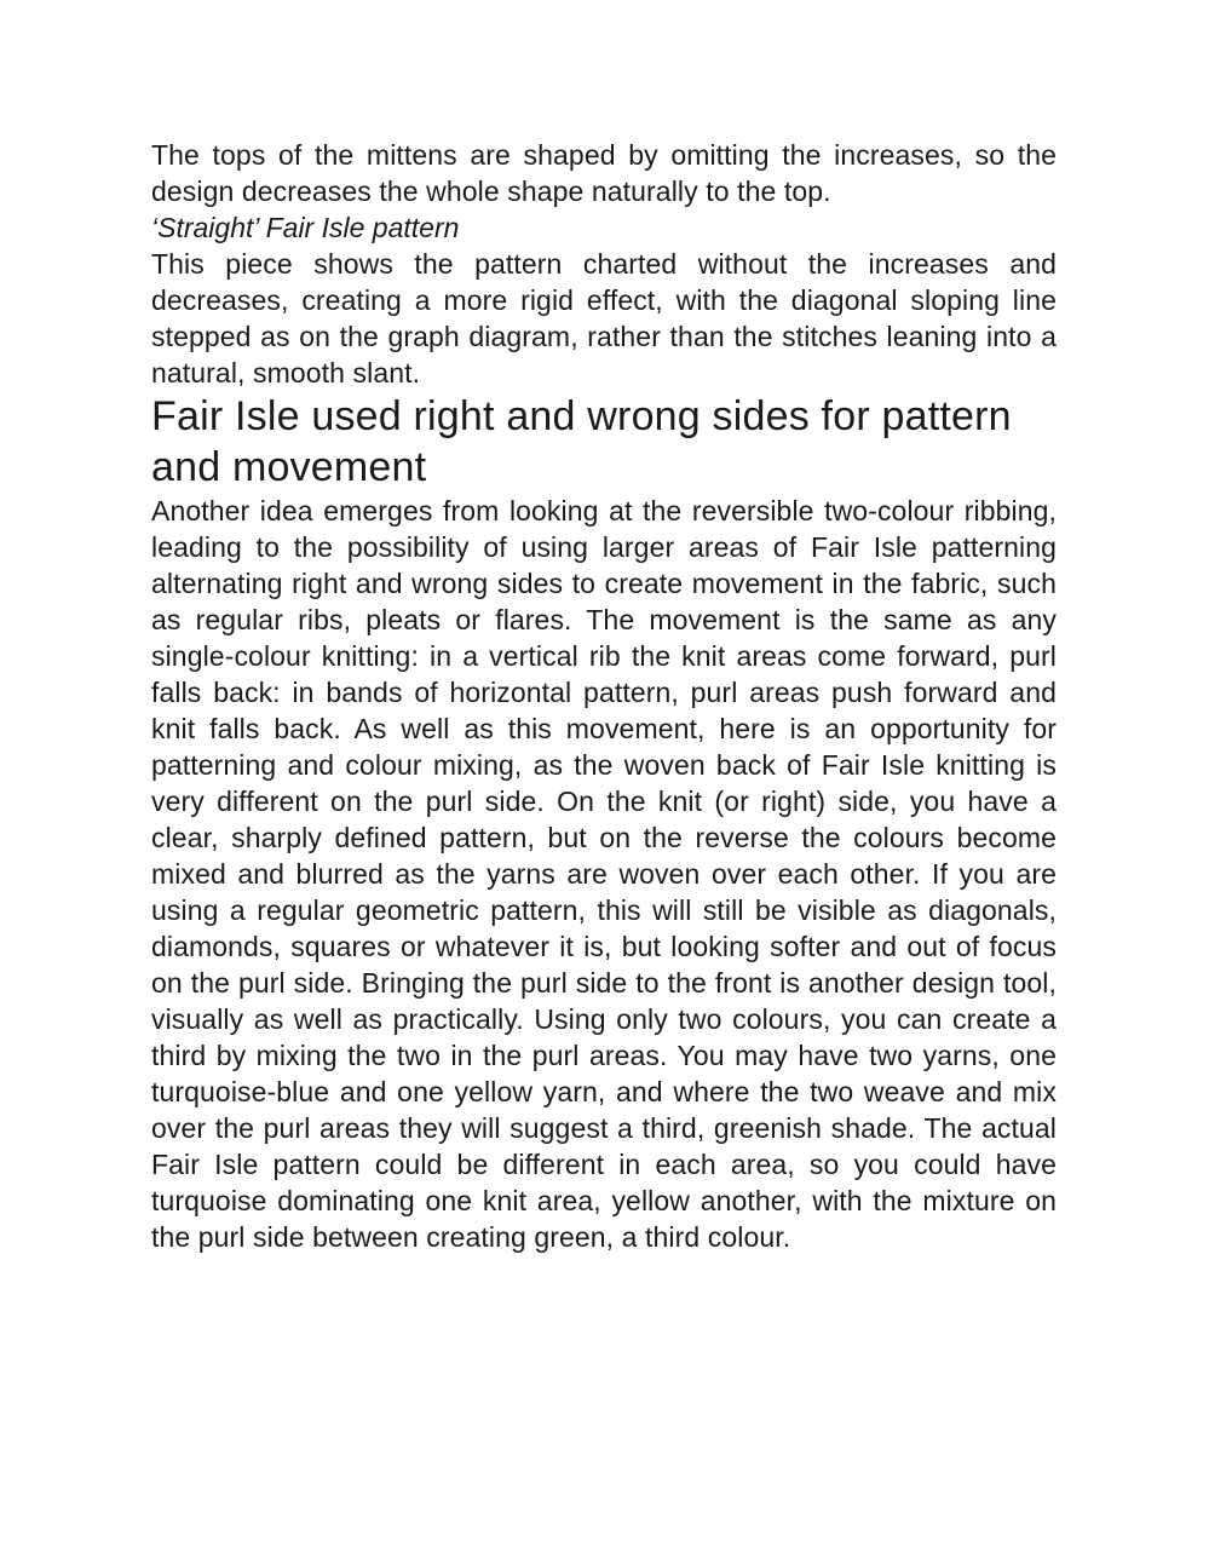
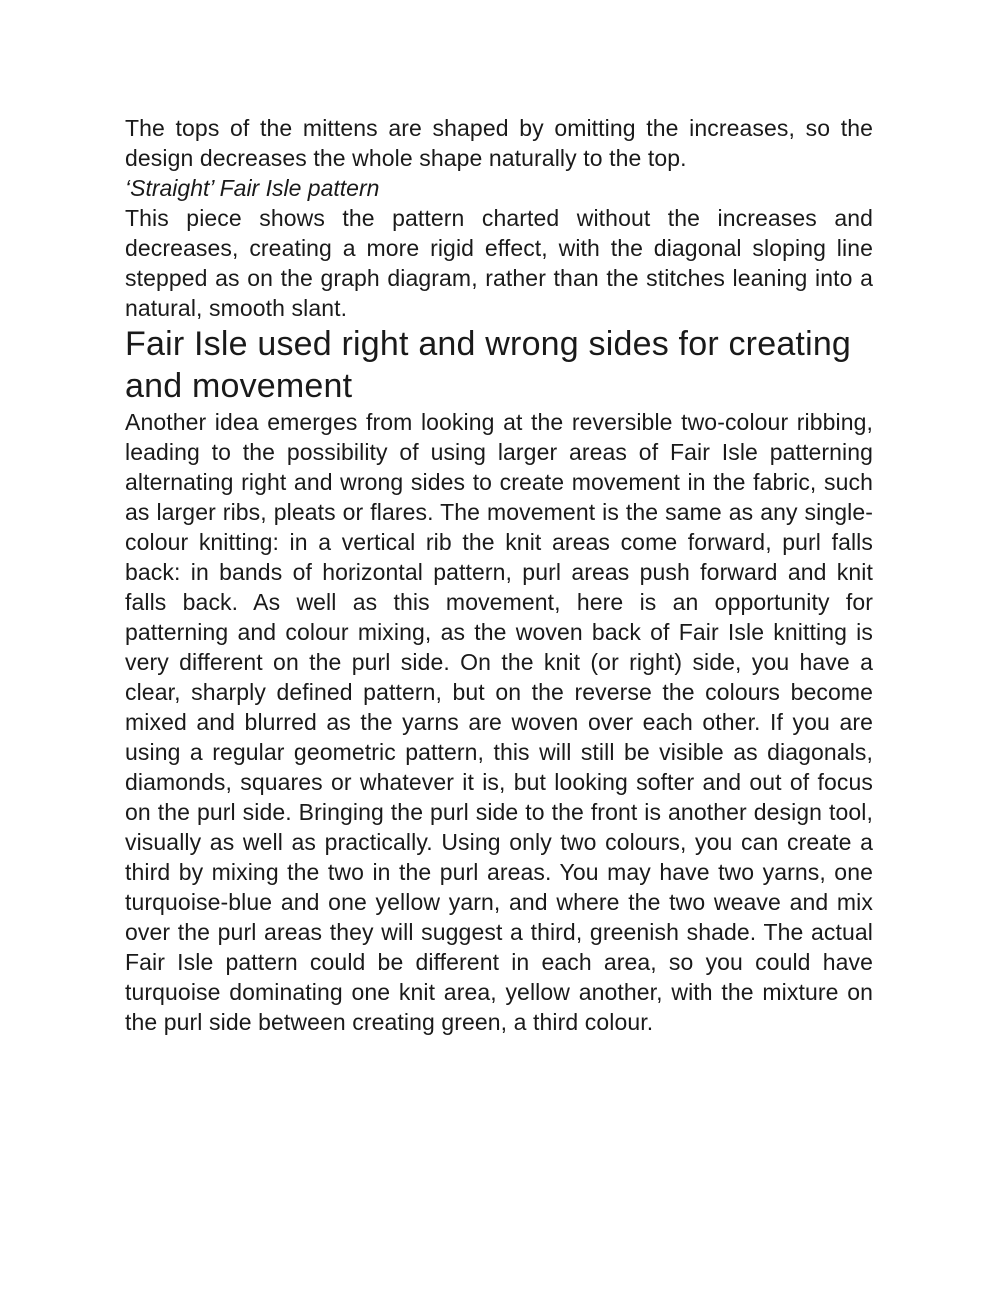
  The tops of the mittens are shaped by omitting the increases, so the design decreases the whole shape naturally to the top.
  ‘Straight’ Fair Isle pattern
  This piece shows the pattern charted without the increases and decreases, creating a more rigid effect, with the diagonal sloping line stepped as on the graph diagram, rather than the stitches leaning into a natural, smooth slant.
- Fair Isle used right and wrong sides for pattern and movement
+ Fair Isle used right and wrong sides for creating and movement
- Another idea emerges from looking at the reversible two-colour ribbing, leading to the possibility of using larger areas of Fair Isle patterning alternating right and wrong sides to create movement in the fabric, such as regular ribs, pleats or flares. The movement is the same as any single-colour knitting: in a vertical rib the knit areas come forward, purl falls back: in bands of horizontal pattern, purl areas push forward and knit falls back. As well as this movement, here is an opportunity for patterning and colour mixing, as the woven back of Fair Isle knitting is very different on the purl side. On the knit (or right) side, you have a clear, sharply defined pattern, but on the reverse the colours become mixed and blurred as the yarns are woven over each other. If you are using a regular geometric pattern, this will still be visible as diagonals, diamonds, squares or whatever it is, but looking softer and out of focus on the purl side. Bringing the purl side to the front is another design tool, visually as well as practically. Using only two colours, you can create a third by mixing the two in the purl areas. You may have two yarns, one turquoise-blue and one yellow yarn, and where the two weave and mix over the purl areas they will suggest a third, greenish shade. The actual Fair Isle pattern could be different in each area, so you could have turquoise dominating one knit area, yellow another, with the mixture on the purl side between creating green, a third colour.
+ Another idea emerges from looking at the reversible two-colour ribbing, leading to the possibility of using larger areas of Fair Isle patterning alternating right and wrong sides to create movement in the fabric, such as larger ribs, pleats or flares. The movement is the same as any single-colour knitting: in a vertical rib the knit areas come forward, purl falls back: in bands of horizontal pattern, purl areas push forward and knit falls back. As well as this movement, here is an opportunity for patterning and colour mixing, as the woven back of Fair Isle knitting is very different on the purl side. On the knit (or right) side, you have a clear, sharply defined pattern, but on the reverse the colours become mixed and blurred as the yarns are woven over each other. If you are using a regular geometric pattern, this will still be visible as diagonals, diamonds, squares or whatever it is, but looking softer and out of focus on the purl side. Bringing the purl side to the front is another design tool, visually as well as practically. Using only two colours, you can create a third by mixing the two in the purl areas. You may have two yarns, one turquoise-blue and one yellow yarn, and where the two weave and mix over the purl areas they will suggest a third, greenish shade. The actual Fair Isle pattern could be different in each area, so you could have turquoise dominating one knit area, yellow another, with the mixture on the purl side between creating green, a third colour.
